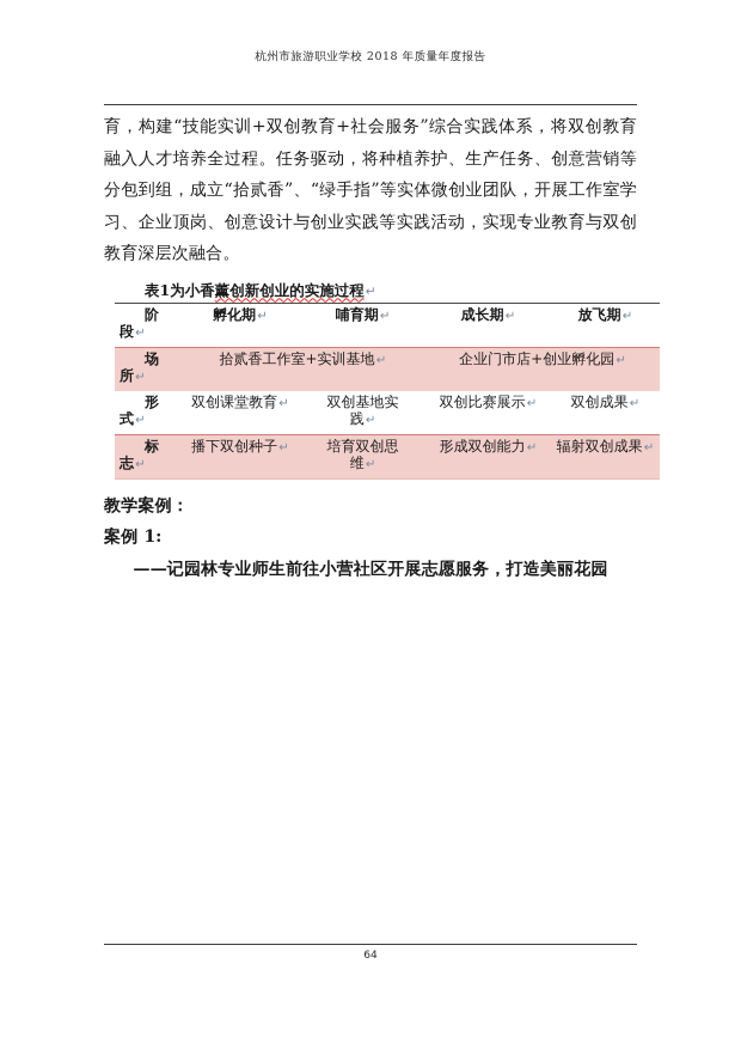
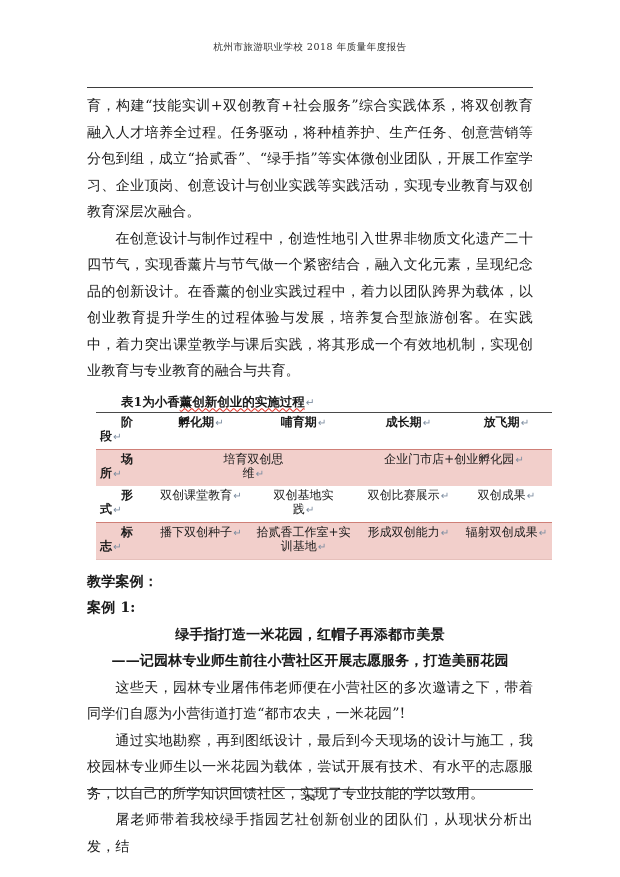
  杭州市旅游职业学校 2018 年质量年度报告
  育，构建“技能实训+双创教育+社会服务”综合实践体系，将双创教育融入人才培养全过程。任务驱动，将种植养护、生产任务、创意营销等分包到组，成立“拾贰香”、“绿手指”等实体微创业团队，开展工作室学习、企业顶岗、创意设计与创业实践等实践活动，实现专业教育与双创教育深层次融合。
+ 在创意设计与制作过程中，创造性地引入世界非物质文化遗产二十四节气，实现香薰片与节气做一个紧密结合，融入文化元素，呈现纪念品的创新设计。在香薰的创业实践过程中，着力以团队跨界为载体，以创业教育提升学生的过程体验与发展，培养复合型旅游创客。在实践中，着力突出课堂教学与课后实践，将其形成一个有效地机制，实现创业教育与专业教育的融合与共育。
  表1为小香薰创新创业的实施过程↵
  阶 段↵	孵化期↵	哺育期↵	成长期↵	放飞期↵
- 场 所↵	拾贰香工作室+实训基地↵	企业门市店+创业孵化园↵
+ 场 所↵	培育双创思 维↵	企业门市店+创业孵化园↵
  形 式↵	双创课堂教育↵	双创基地实 践↵	双创比赛展示↵	双创成果↵
- 标 志↵	播下双创种子↵	培育双创思 维↵	形成双创能力↵	辐射双创成果↵
+ 标 志↵	播下双创种子↵	拾贰香工作室+实训基地↵	形成双创能力↵	辐射双创成果↵
  教学案例：
  案例 1:
+ 绿手指打造一米花园，红帽子再添都市美景
  ——记园林专业师生前往小营社区开展志愿服务，打造美丽花园
+ 这些天，园林专业屠伟伟老师便在小营社区的多次邀请之下，带着同学们自愿为小营街道打造“都市农夫，一米花园”!
+ 通过实地勘察，再到图纸设计，最后到今天现场的设计与施工，我校园林专业师生以一米花园为载体，尝试开展有技术、有水平的志愿服务，以自己的所学知识回馈社区，实现了专业技能的学以致用。
+ 屠老师带着我校绿手指园艺社创新创业的团队们，从现状分析出发，结
  64
